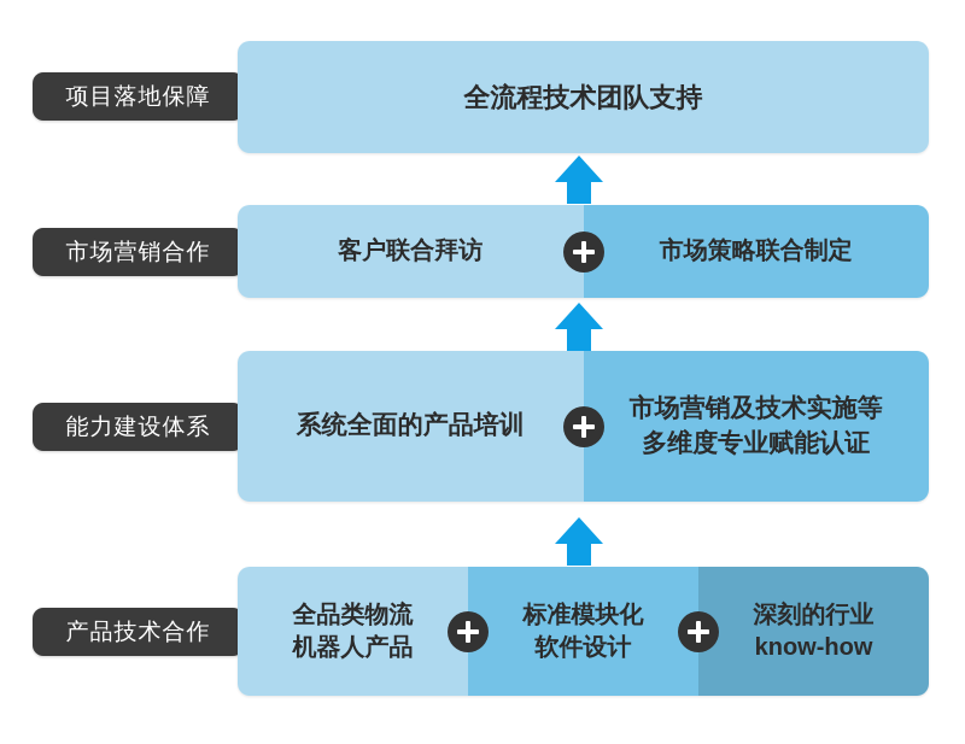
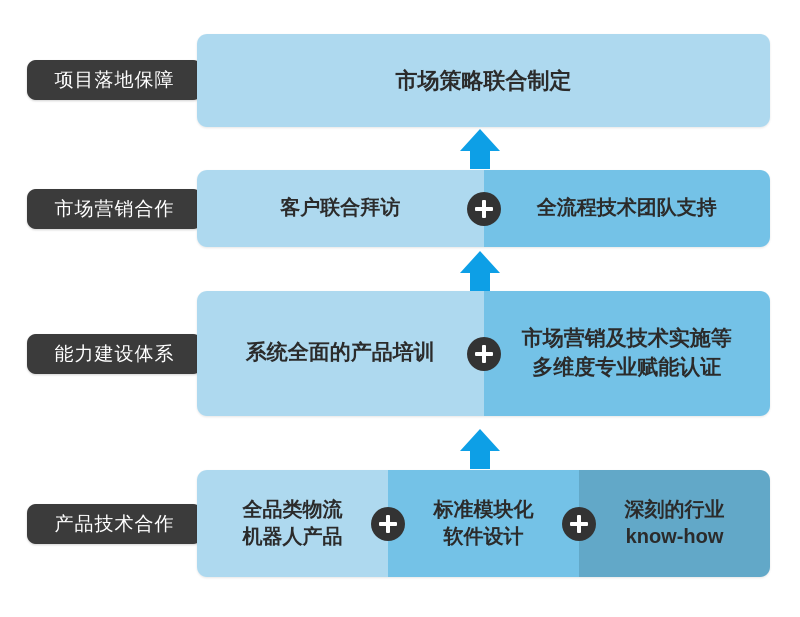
  项目落地保障
- 全流程技术团队支持
+ 市场策略联合制定
  市场营销合作
  客户联合拜访
- 市场策略联合制定
+ 全流程技术团队支持
  能力建设体系
  系统全面的产品培训
  市场营销及技术实施等
  多维度专业赋能认证
  产品技术合作
  全品类物流
  机器人产品
  标准模块化
  软件设计
  深刻的行业
  know-how
